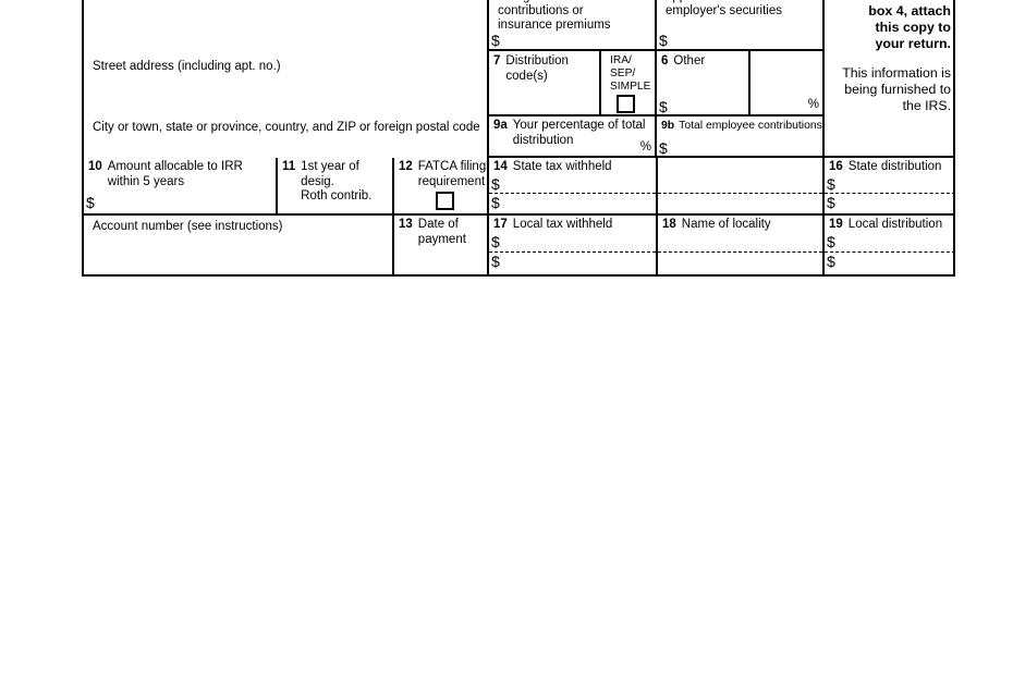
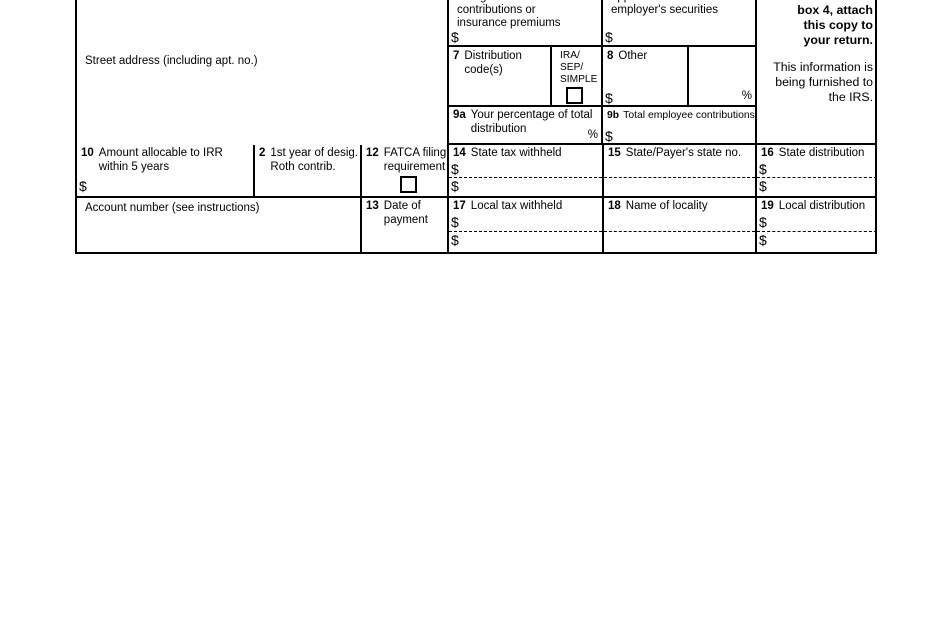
  Street address (including apt. no.)
- City or town, state or province, country, and ZIP or foreign postal code
  contributions or
  insurance premiums
  $
  employer's securities
  $
  7
  Distribution
  code(s)
  IRA/
  SEP/
  SIMPLE
- 6
+ 8
  Other
  $
  %
  9a
  Your percentage of total
  distribution
  %
  9b
  Total employee contributions
  $
  box 4, attach
  this copy to
  your return.
  This information is
  being furnished to
  the IRS.
  10
  Amount allocable to IRR
  within 5 years
  $
- 11
+ 2
  1st year of desig.
  Roth contrib.
  12
  FATCA filing
  requirement
  14
  State tax withheld
  $
  $
+ 15
+ State/Payer's state no.
  16
  State distribution
  $
  $
  Account number (see instructions)
  13
  Date of
  payment
  17
  Local tax withheld
  $
  $
  18
  Name of locality
  19
  Local distribution
  $
  $
